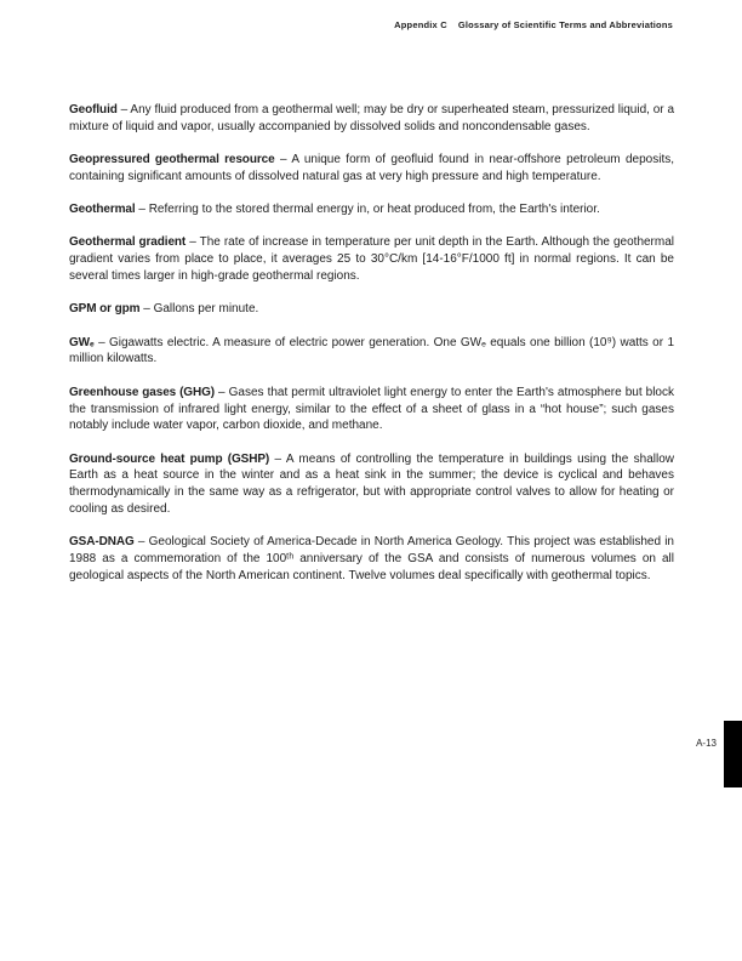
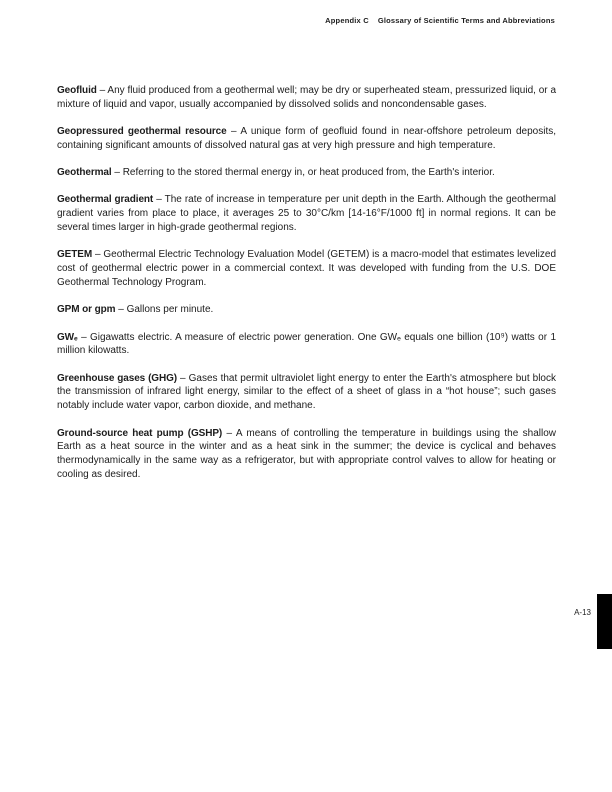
  Appendix C Glossary of Scientific Terms and Abbreviations
  Geofluid – Any fluid produced from a geothermal well; may be dry or superheated steam, pressurized liquid, or a mixture of liquid and vapor, usually accompanied by dissolved solids and noncondensable gases.
  Geopressured geothermal resource – A unique form of geofluid found in near-offshore petroleum deposits, containing significant amounts of dissolved natural gas at very high pressure and high temperature.
  Geothermal – Referring to the stored thermal energy in, or heat produced from, the Earth's interior.
  Geothermal gradient – The rate of increase in temperature per unit depth in the Earth. Although the geothermal gradient varies from place to place, it averages 25 to 30°C/km [14-16°F/1000 ft] in normal regions. It can be several times larger in high-grade geothermal regions.
+ GETEM – Geothermal Electric Technology Evaluation Model (GETEM) is a macro-model that estimates levelized cost of geothermal electric power in a commercial context. It was developed with funding from the U.S. DOE Geothermal Technology Program.
  GPM or gpm – Gallons per minute.
  GWₑ – Gigawatts electric. A measure of electric power generation. One GWₑ equals one billion (10⁹) watts or 1 million kilowatts.
  Greenhouse gases (GHG) – Gases that permit ultraviolet light energy to enter the Earth's atmosphere but block the transmission of infrared light energy, similar to the effect of a sheet of glass in a “hot house”; such gases notably include water vapor, carbon dioxide, and methane.
  Ground-source heat pump (GSHP) – A means of controlling the temperature in buildings using the shallow Earth as a heat source in the winter and as a heat sink in the summer; the device is cyclical and behaves thermodynamically in the same way as a refrigerator, but with appropriate control valves to allow for heating or cooling as desired.
- GSA-DNAG – Geological Society of America-Decade in North America Geology. This project was established in 1988 as a commemoration of the 100ᵗʰ anniversary of the GSA and consists of numerous volumes on all geological aspects of the North American continent. Twelve volumes deal specifically with geothermal topics.
  A-13
